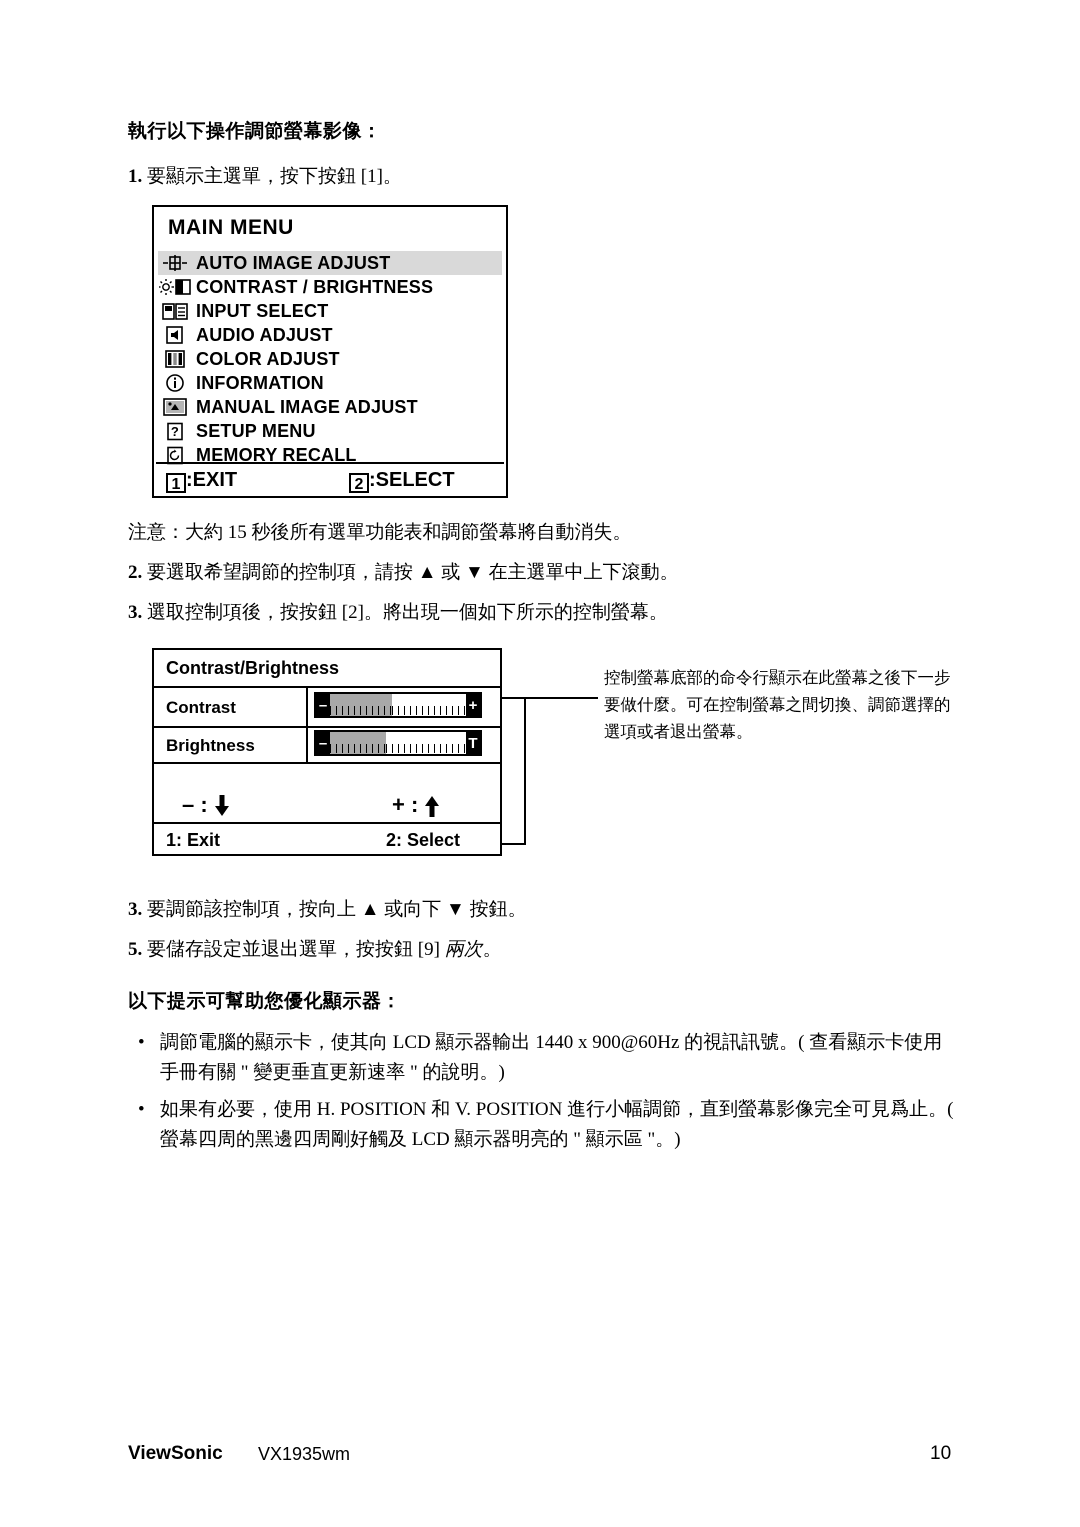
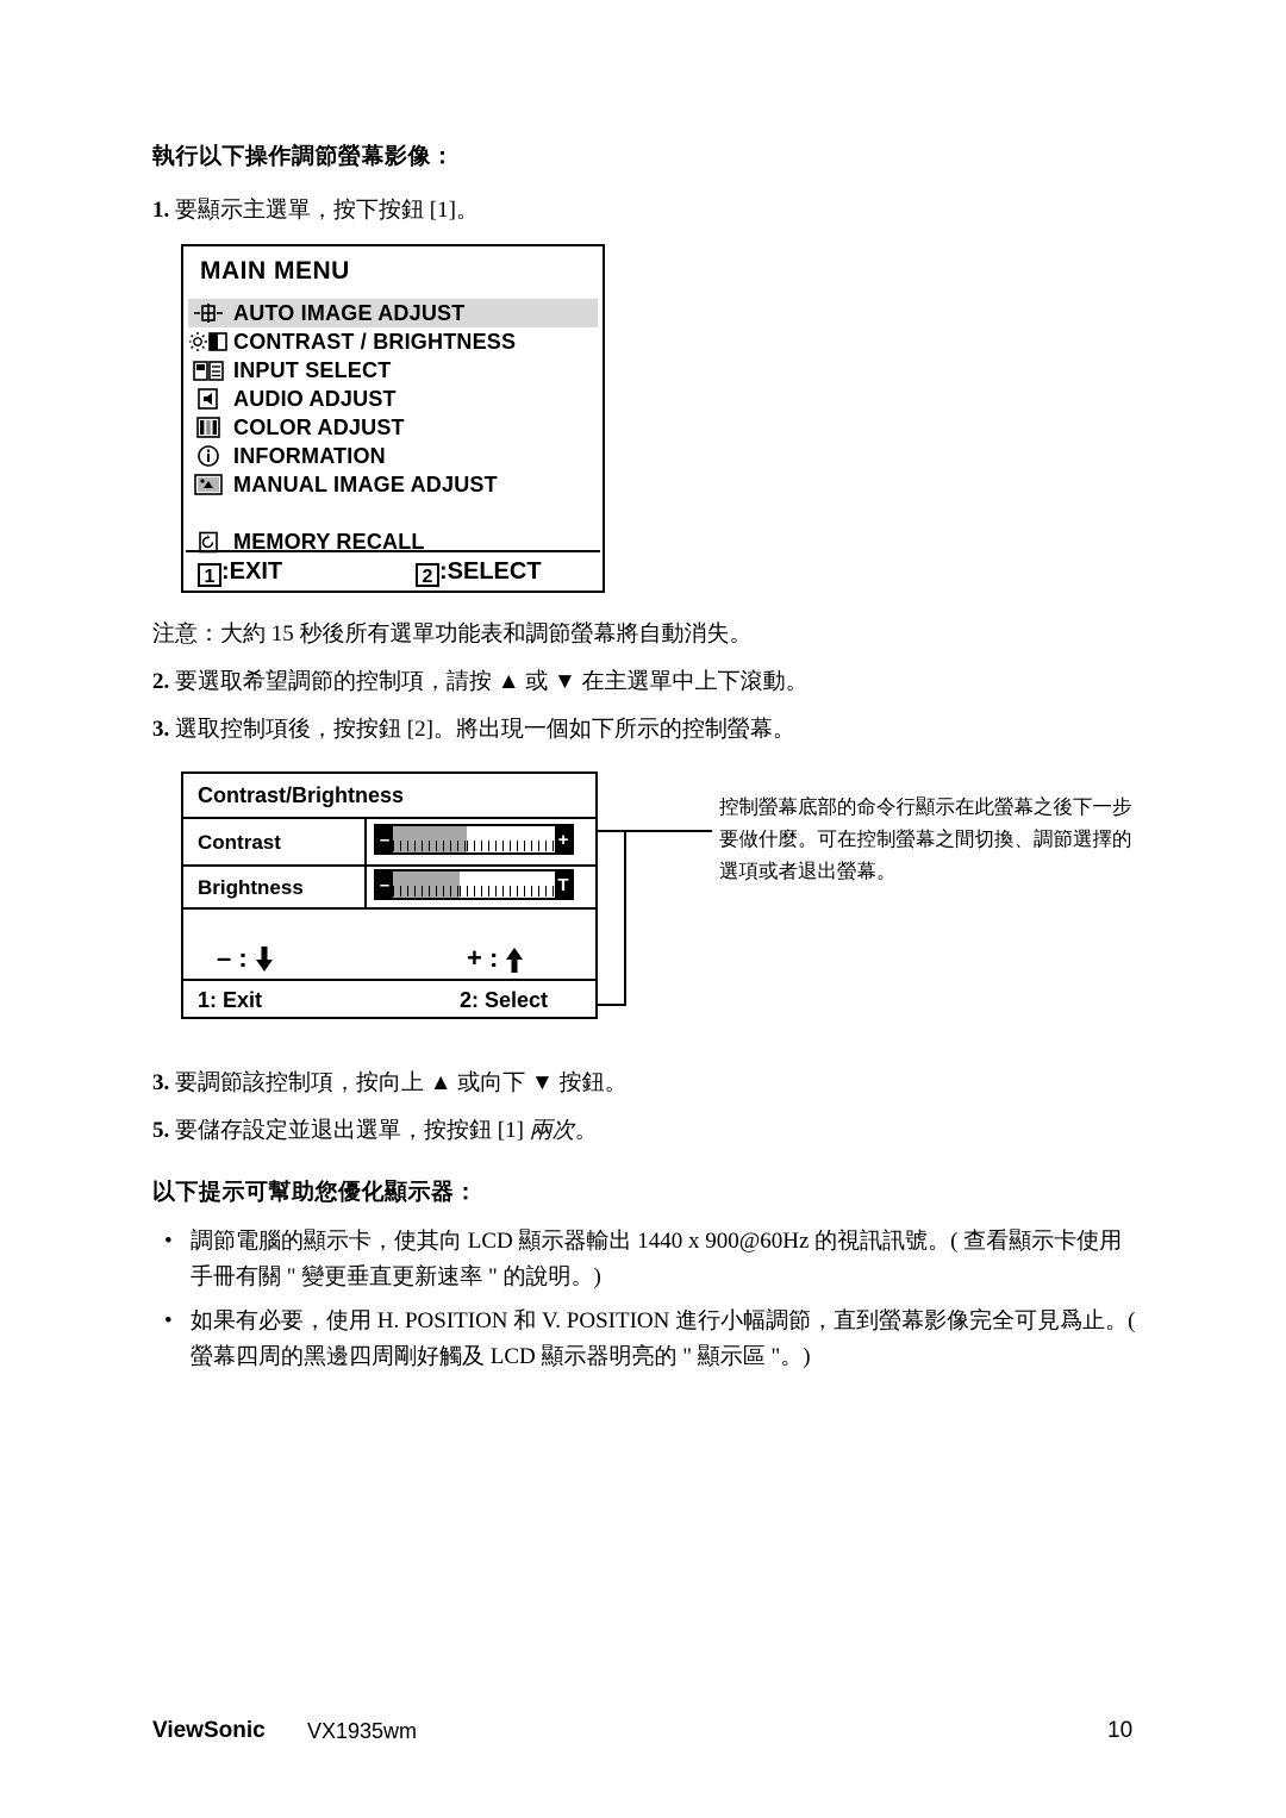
  執行以下操作調節螢幕影像：
  1. 要顯示主選單，按下按鈕 [1]。
  MAIN MENU
  AUTO IMAGE ADJUST
  CONTRAST / BRIGHTNESS
  INPUT SELECT
  AUDIO ADJUST
  COLOR ADJUST
  INFORMATION
  MANUAL IMAGE ADJUST
- ?
- SETUP MENU
  MEMORY RECALL
  1 :EXIT
  2 :SELECT
  注意：大約 15 秒後所有選單功能表和調節螢幕將自動消失。
  2. 要選取希望調節的控制項，請按 ▲ 或 ▼ 在主選單中上下滾動。
  3. 選取控制項後，按按鈕 [2]。將出現一個如下所示的控制螢幕。
  Contrast/Brightness
  Contrast
  –
  +
  Brightness
  –
  T
  – :
  + :
  1: Exit
  2: Select
  控制螢幕底部的命令行顯示在此螢幕之後下一步要做什麼。可在控制螢幕之間切換、調節選擇的選項或者退出螢幕。
  3. 要調節該控制項，按向上 ▲ 或向下 ▼ 按鈕。
- 5. 要儲存設定並退出選單，按按鈕 [9] 兩次。
+ 5. 要儲存設定並退出選單，按按鈕 [1] 兩次。
  以下提示可幫助您優化顯示器：
  •
  調節電腦的顯示卡，使其向 LCD 顯示器輸出 1440 x 900@60Hz 的視訊訊號。( 查看顯示卡使用手冊有關 " 變更垂直更新速率 " 的說明。)
  •
  如果有必要，使用 H. POSITION 和 V. POSITION 進行小幅調節，直到螢幕影像完全可見爲止。( 螢幕四周的黑邊四周剛好觸及 LCD 顯示器明亮的 " 顯示區 "。)
  ViewSonic
  VX1935wm
  10
